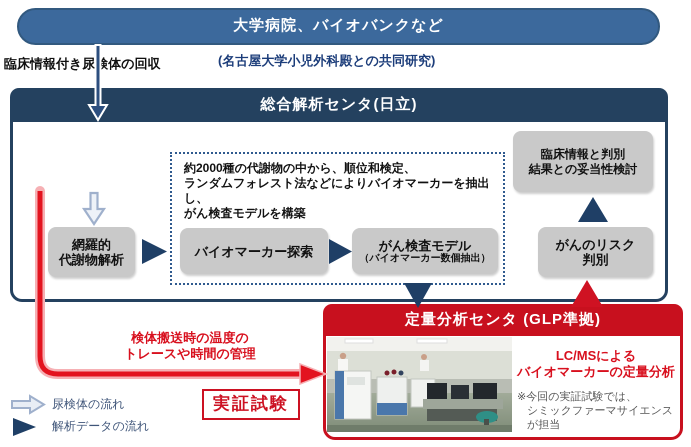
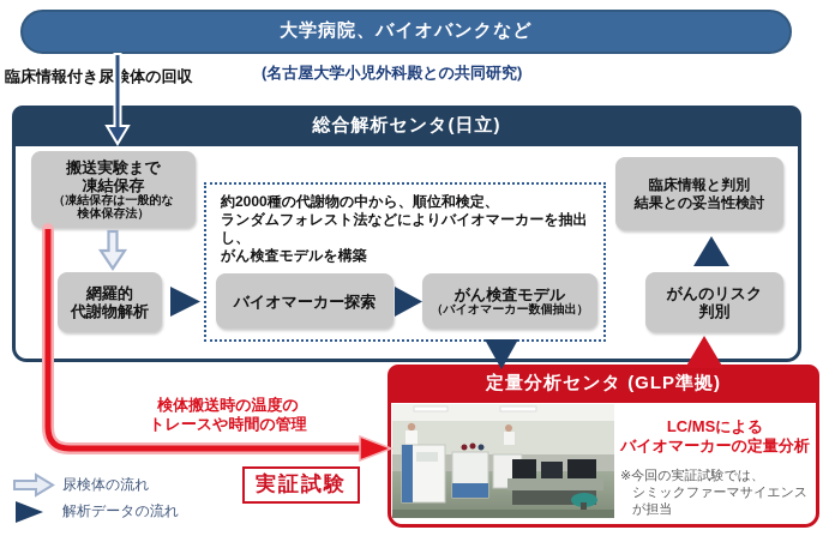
  大学病院、バイオバンクなど
  臨床情報付き尿検体の回収
  (名古屋大学小児外科殿との共同研究)
  総合解析センタ(日立)
+ 搬送実験まで
+ 凍結保存
+ （凍結保存は一般的な
+ 検体保存法）
  約2000種の代謝物の中から、順位和検定、
  ランダムフォレスト法などによりバイオマーカーを抽出し、
  がん検査モデルを構築
  網羅的
  代謝物解析
  バイオマーカー探索
  がん検査モデル
  （バイオマーカー数個抽出）
  臨床情報と判別
  結果との妥当性検討
  がんのリスク
  判別
  検体搬送時の温度の
  トレースや時間の管理
  実証試験
  定量分析センタ (GLP準拠)
  LC/MSによる
  バイオマーカーの定量分析
  ※今回の実証試験では、
  シミックファーマサイエンスが担当
  尿検体の流れ
  解析データの流れ
